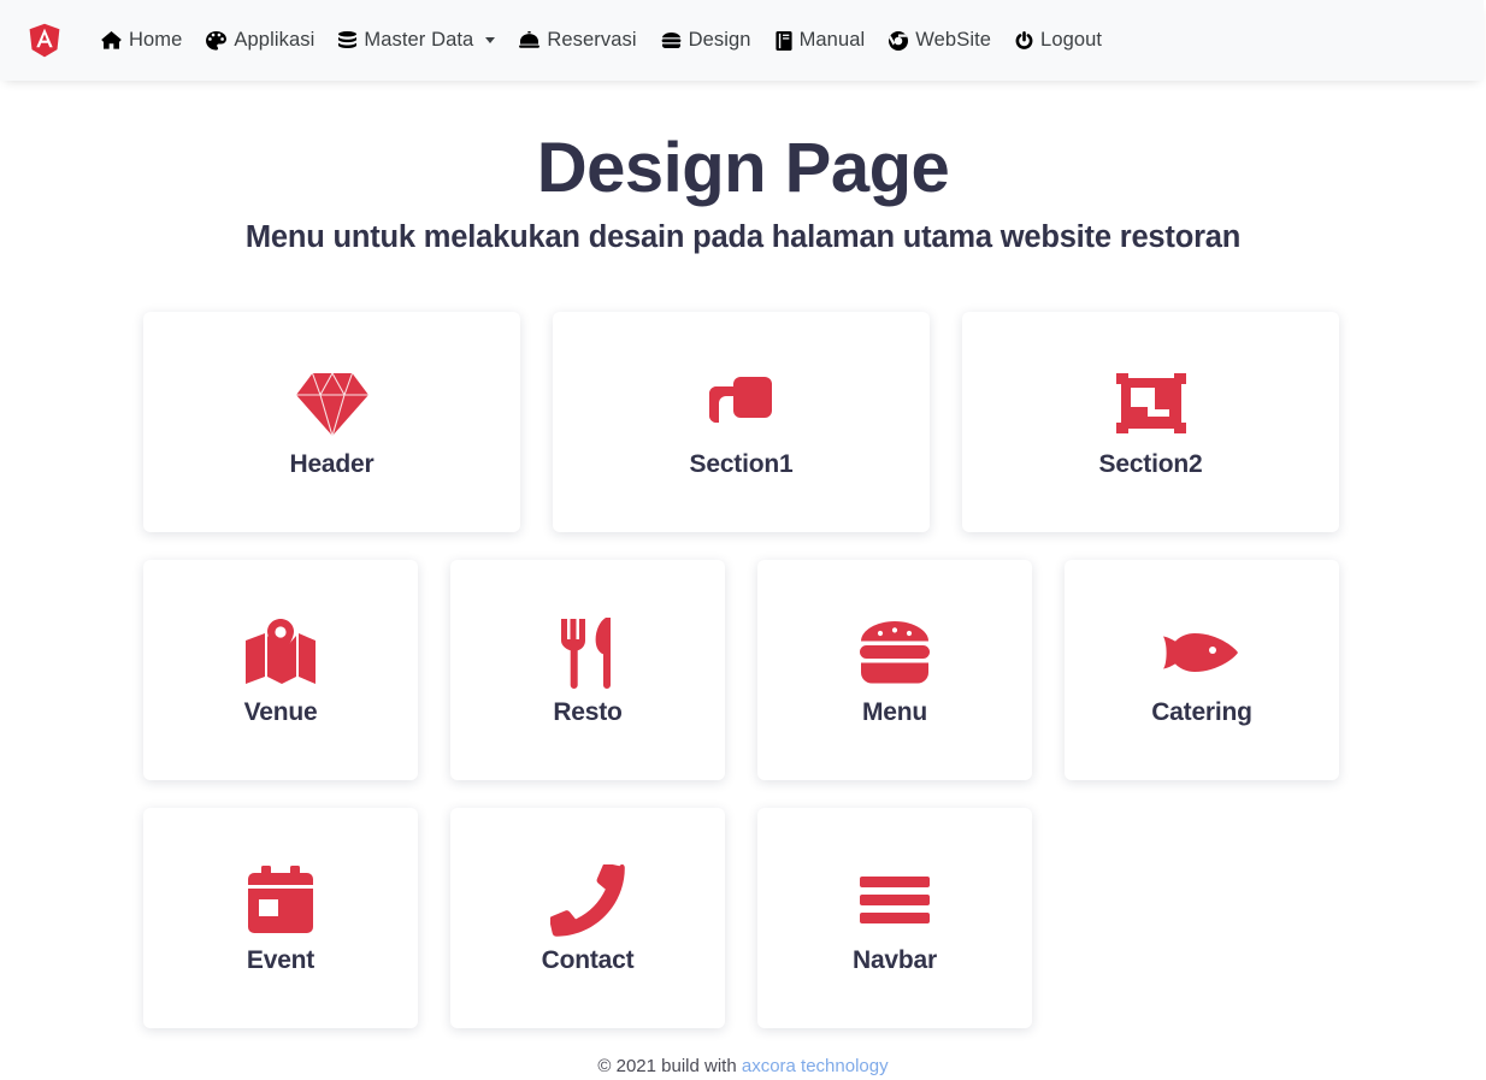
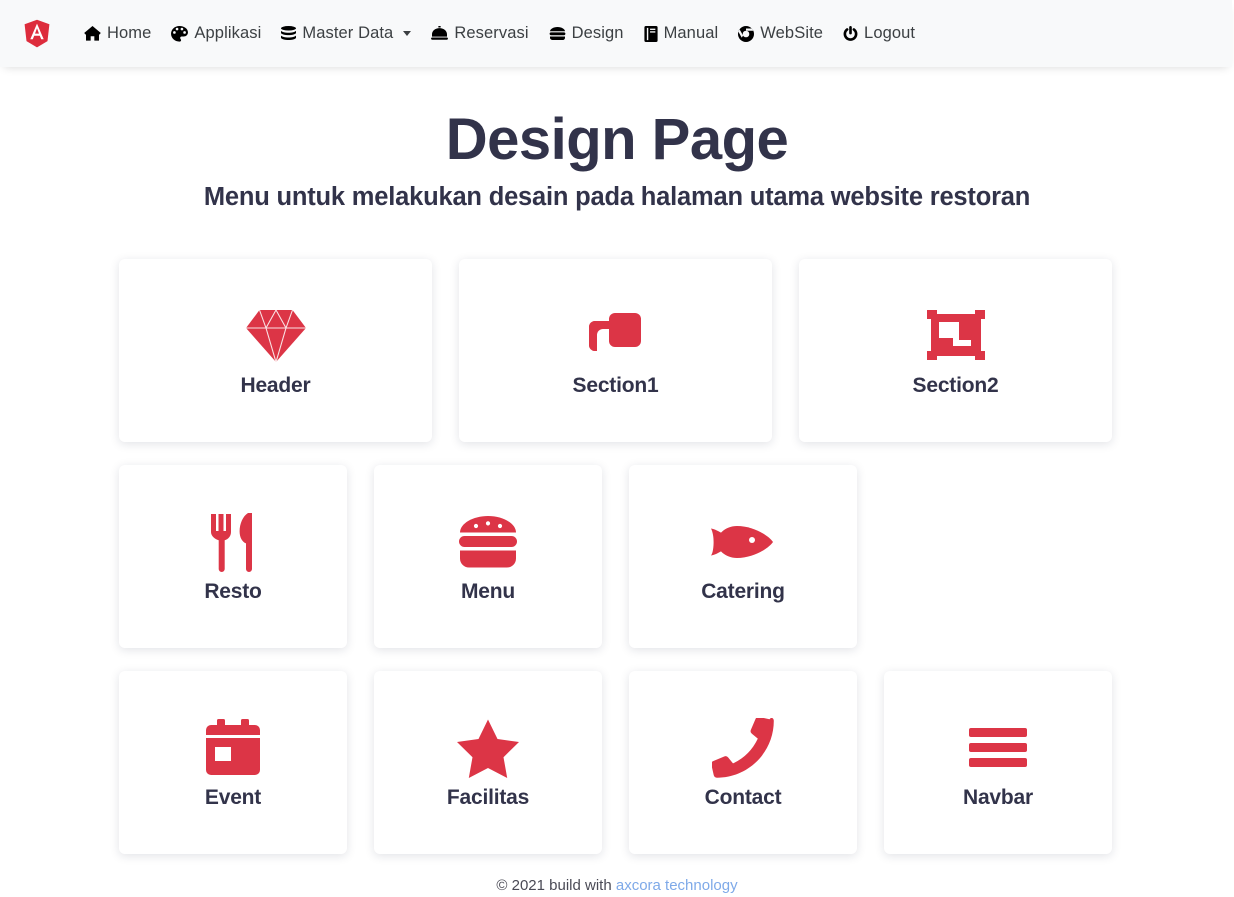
  Home
  Applikasi
  Master Data
  Reservasi
  Design
  Manual
  WebSite
  Logout
  Design Page
  Menu untuk melakukan desain pada halaman utama website restoran
  Header
  Section1
  Section2
- Venue
  Resto
  Menu
  Catering
  Event
+ Facilitas
  Contact
  Navbar
  © 2021 build with axcora technology
